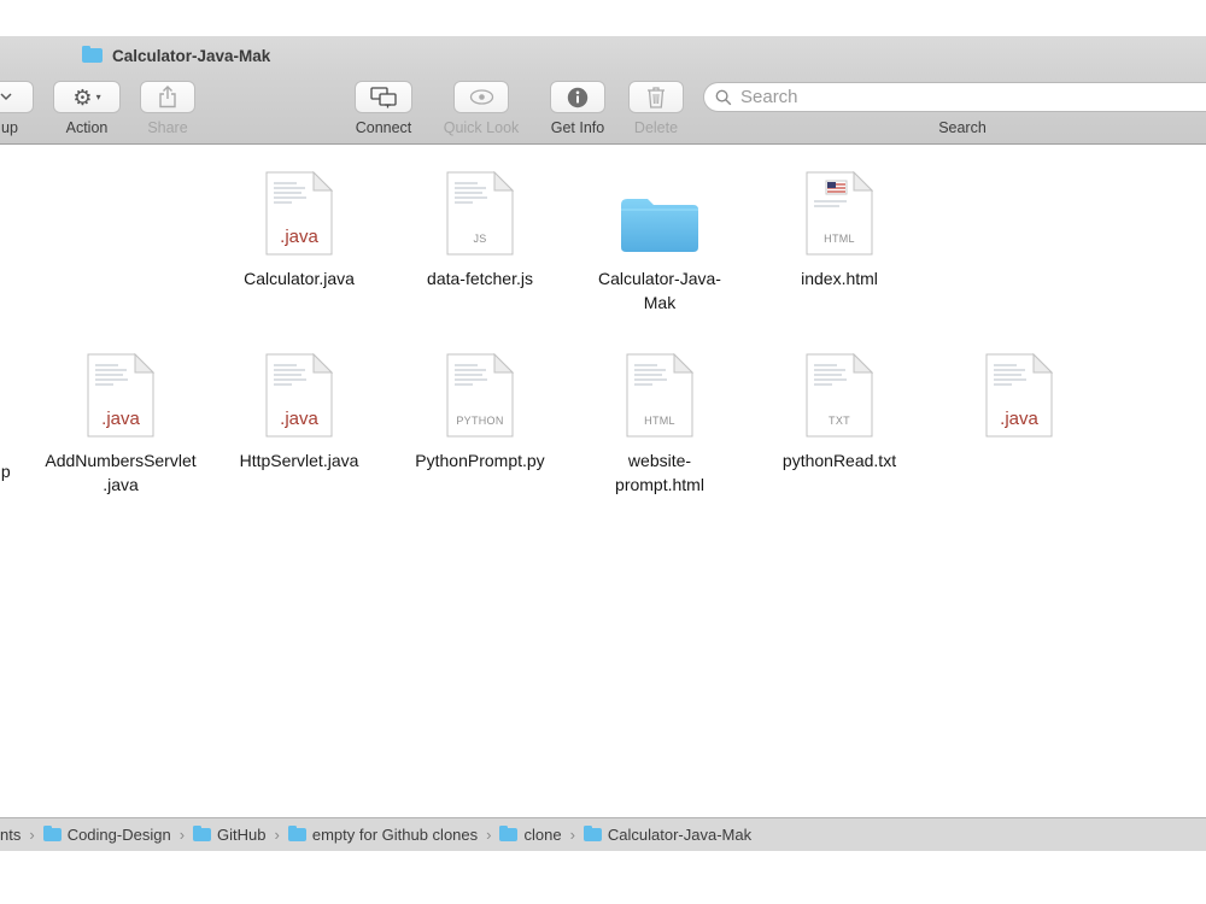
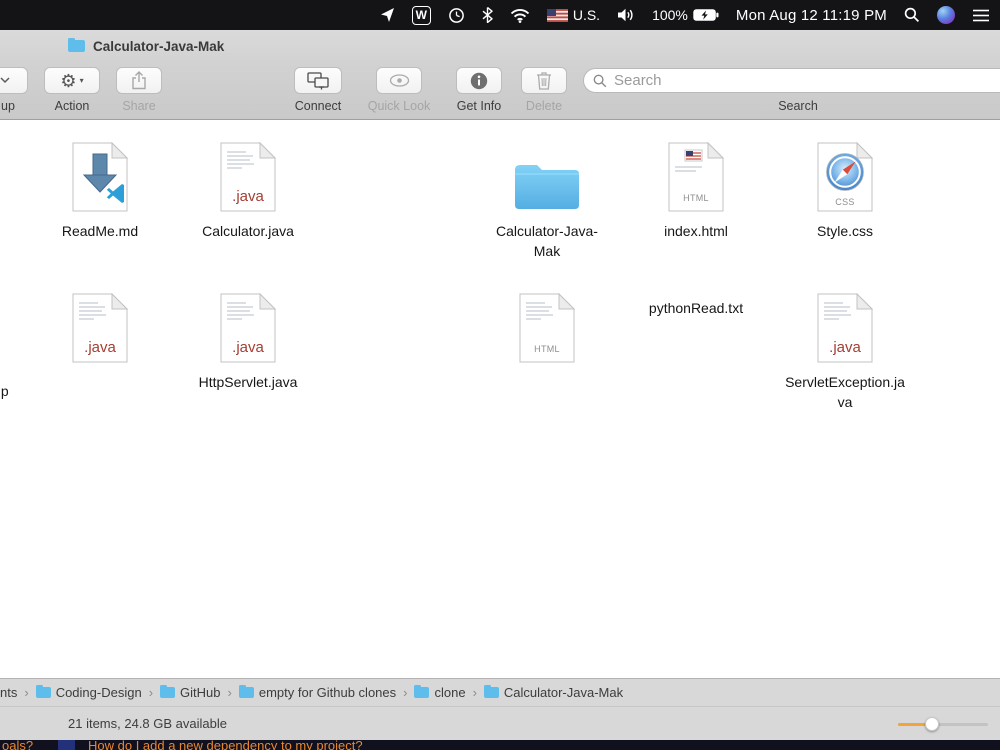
+ W
+ U.S.
+ 100%
+ Mon Aug 12 11:19 PM
  Calculator-Java-Mak
  up
  ⚙
  ▾
  Action
  Share
  Connect
  Quick Look
  Get Info
  Delete
  Search
  Search
+ ReadMe.md
  .java
  Calculator.java
- JS
- data-fetcher.js
  Calculator-Java-Mak
  HTML
  index.html
+ CSS
+ Style.css
  .java
- AddNumbersServlet.java
  .java
  HttpServlet.java
- PYTHON
- PythonPrompt.py
  HTML
- website-prompt.html
- TXT
  pythonRead.txt
  .java
+ ServletException.java
  nts
  ›
  Coding-Design
  ›
  GitHub
  ›
  empty for Github clones
  ›
  clone
  ›
  Calculator-Java-Mak
+ 21 items, 24.8 GB available
+ oals?
+ How do I add a new dependency to my project?
